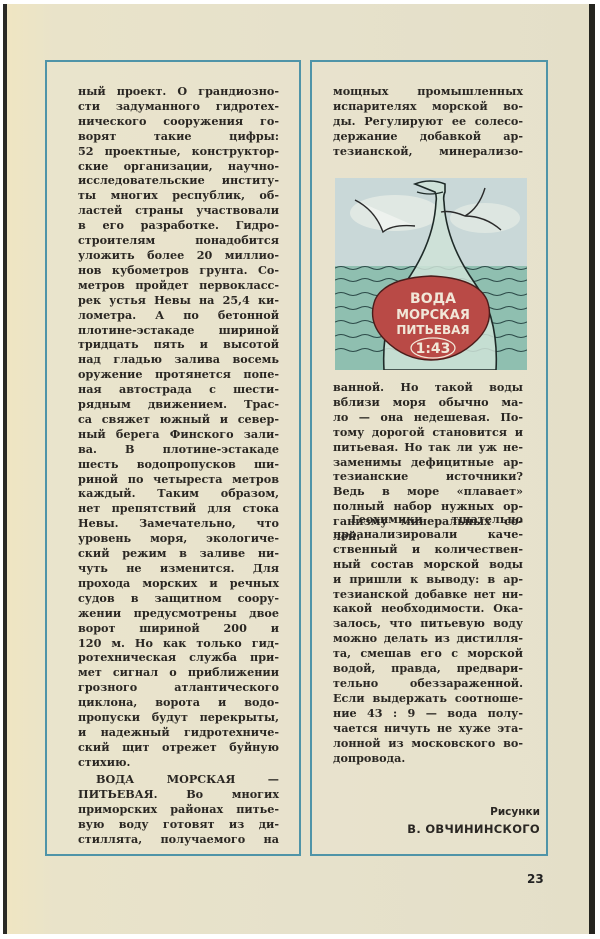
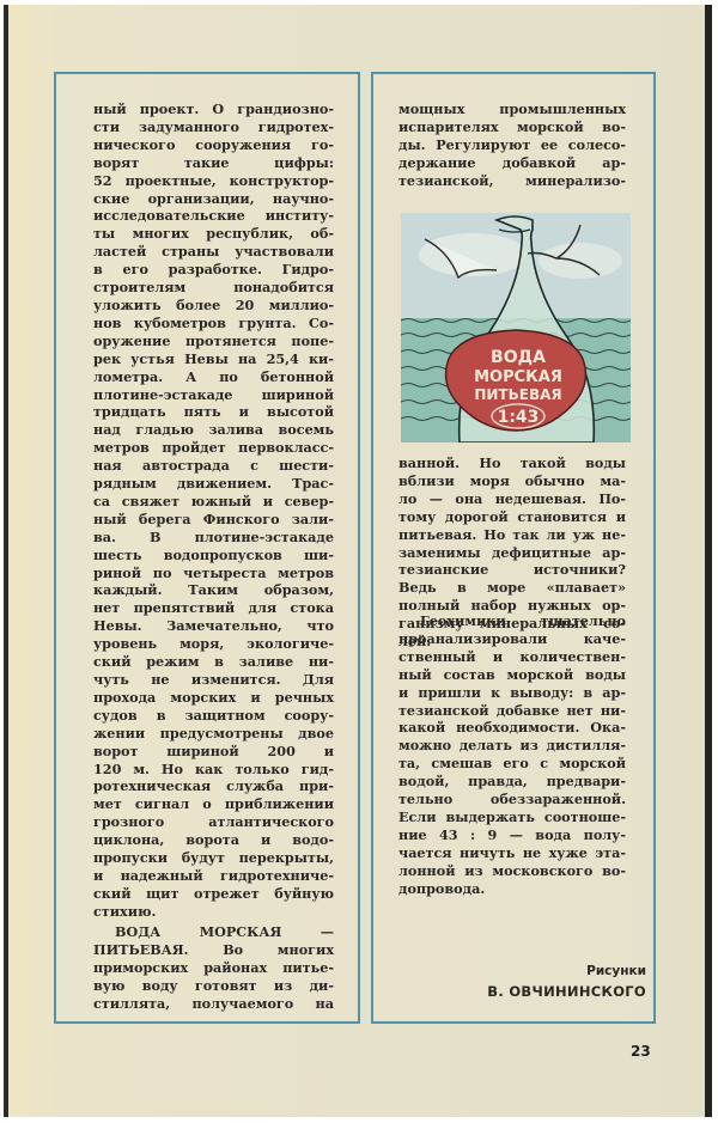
  ный проект. О грандиозно-
  сти задуманного гидротех-
  нического сооружения го-
  ворят такие цифры:
  52 проектные, конструктор-
  ские организации, научно-
  исследовательские институ-
  ты многих республик, об-
  ластей страны участвовали
  в его разработке. Гидро-
  строителям понадобится
  уложить более 20 миллио-
  нов кубометров грунта. Со-
- метров пройдет первокласс-
+ оружение протянется попе-
  рек устья Невы на 25,4 ки-
  лометра. А по бетонной
  плотине-эстакаде шириной
  тридцать пять и высотой
  над гладью залива восемь
- оружение протянется попе-
+ метров пройдет первокласс-
  ная автострада с шести-
  рядным движением. Трас-
  са свяжет южный и север-
  ный берега Финского зали-
  ва. В плотине-эстакаде
  шесть водопропусков ши-
  риной по четыреста метров
  каждый. Таким образом,
  нет препятствий для стока
  Невы. Замечательно, что
  уровень моря, экологиче-
  ский режим в заливе ни-
  чуть не изменится. Для
  прохода морских и речных
  судов в защитном соору-
  жении предусмотрены двое
  ворот шириной 200 и
  120 м. Но как только гид-
  ротехническая служба при-
  мет сигнал о приближении
  грозного атлантического
  циклона, ворота и водо-
  пропуски будут перекрыты,
  и надежный гидротехниче-
  ский щит отрежет буйную
  стихию.
  ВОДА МОРСКАЯ —
  ПИТЬЕВАЯ. Во многих
  приморских районах питье-
  вую воду готовят из ди-
  стиллята, получаемого на
  мощных промышленных
  испарителях морской во-
  ды. Регулируют ее солесо-
  держание добавкой ар-
  тезианской, минерализо-
  ВОДА
  МОРСКАЯ
  ПИТЬЕВАЯ
  1:43
  ванной. Но такой воды
  вблизи моря обычно ма-
  ло — она недешевая. По-
  тому дорогой становится и
  питьевая. Но так ли уж не-
  заменимы дефицитные ар-
  тезианские источники?
  Ведь в море «плавает»
  полный набор нужных ор-
  ганизму минеральных со-
  лей.
  Геохимики тщательно
  проанализировали каче-
  ственный и количествен-
  ный состав морской воды
  и пришли к выводу: в ар-
  тезианской добавке нет ни-
  какой необходимости. Ока-
- залось, что питьевую воду
  можно делать из дистилля-
  та, смешав его с морской
  водой, правда, предвари-
  тельно обеззараженной.
  Если выдержать соотноше-
  ние 43 : 9 — вода полу-
  чается ничуть не хуже эта-
  лонной из московского во-
  допровода.
  Рисунки
  В. ОВЧИНИНСКОГО
  23
